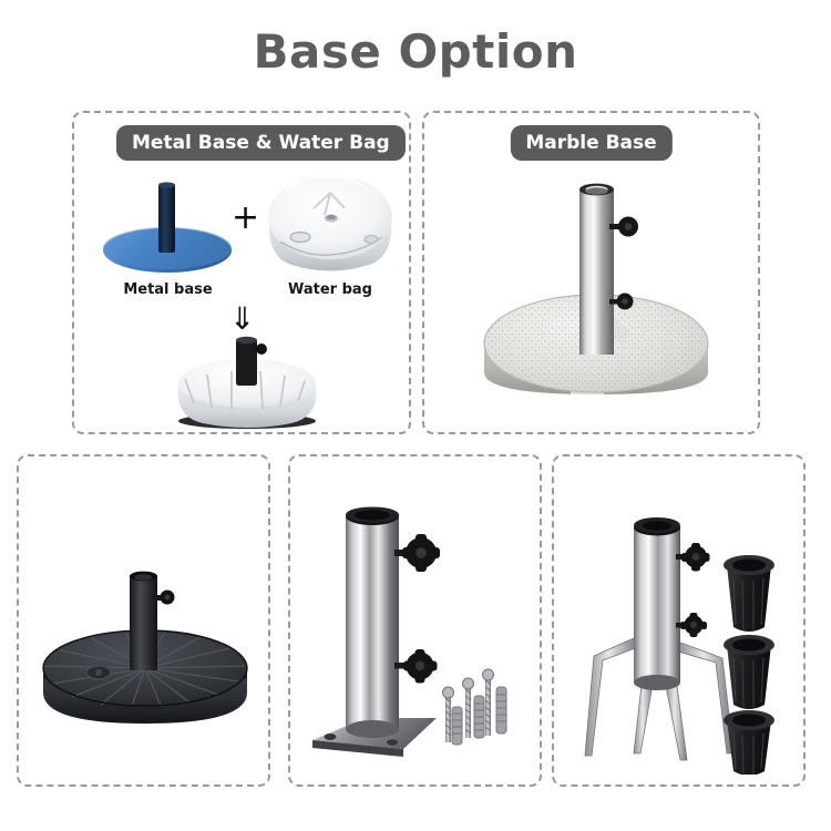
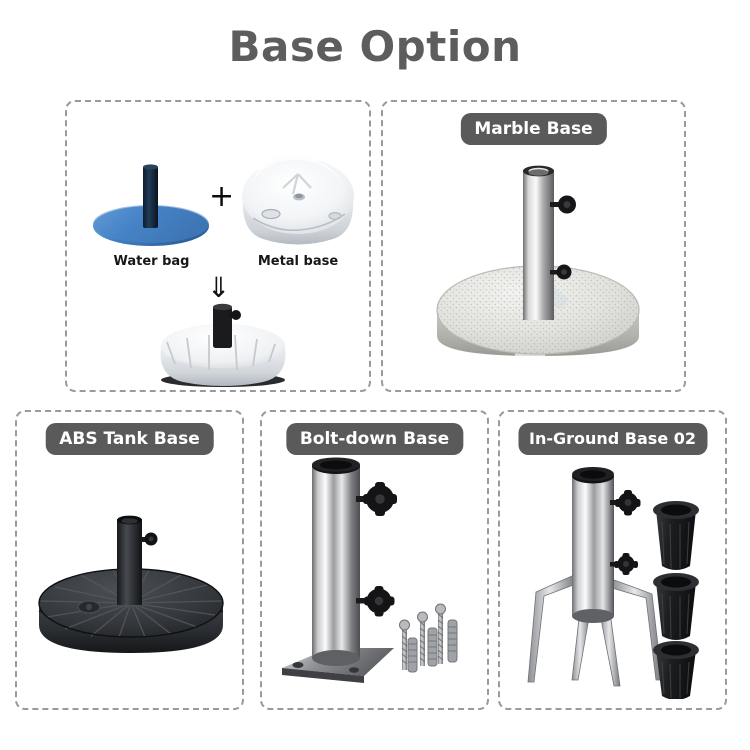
  Base Option
- Metal Base & Water Bag
- Metal base
+ Water bag
  +
- Water bag
+ Metal base
  ⇓
  Marble Base
+ ABS Tank Base
+ Bolt-down Base
+ In-Ground Base 02
